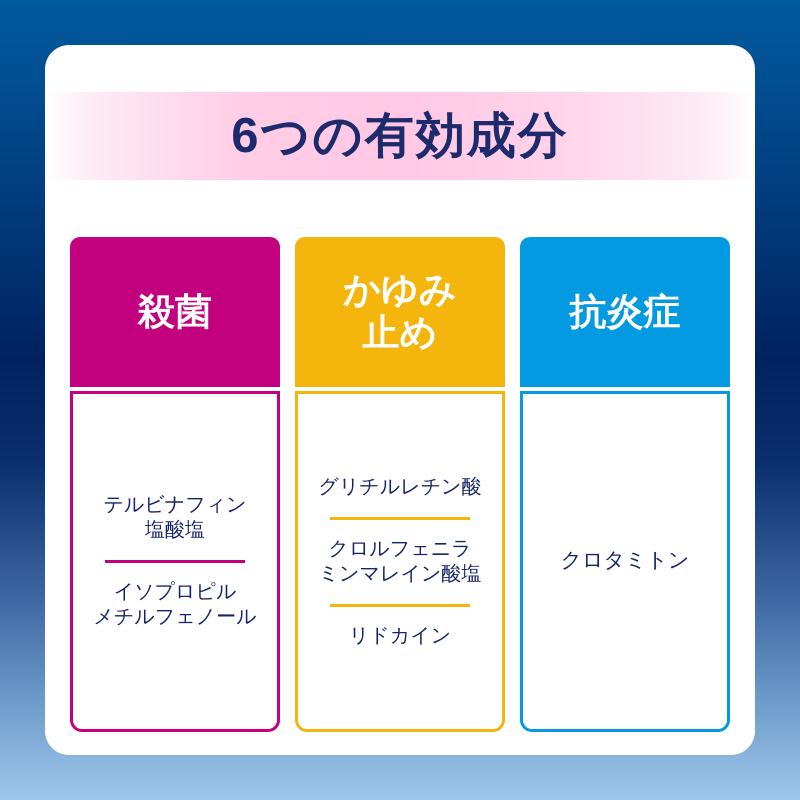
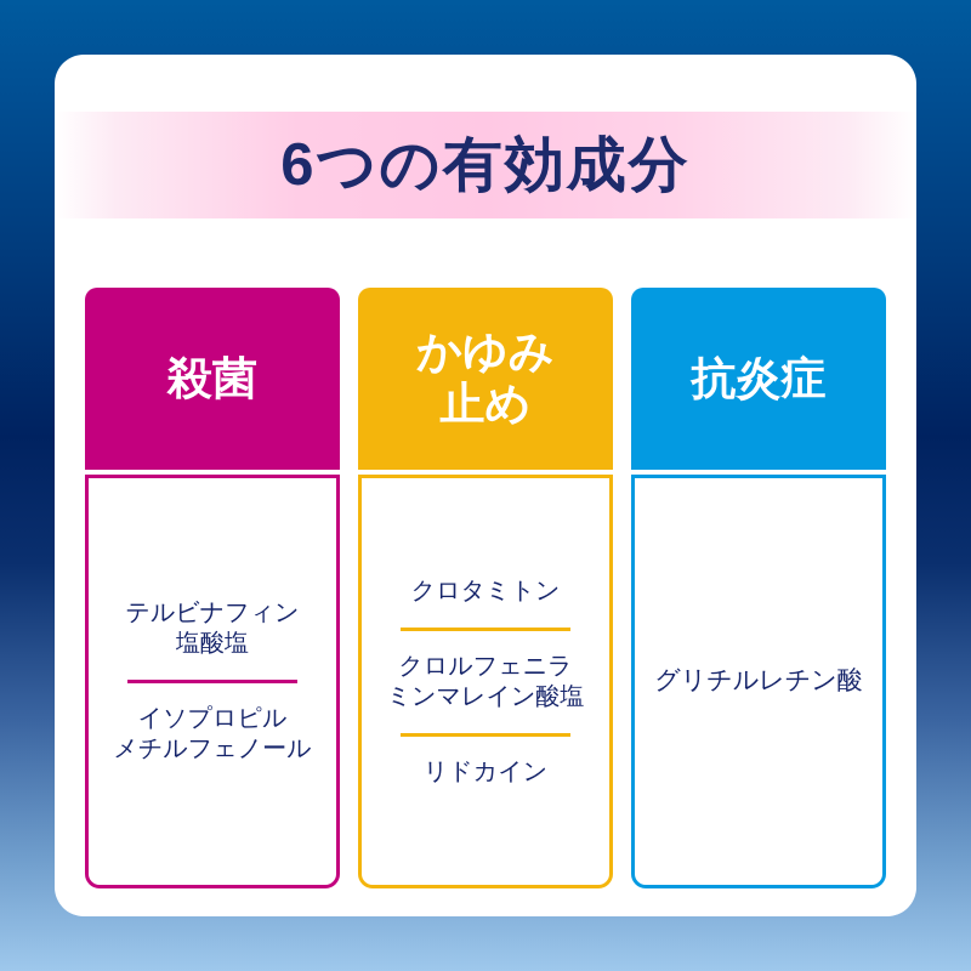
  6つの有効成分
  殺菌
  テルビナフィン
  塩酸塩
  イソプロピル
  メチルフェノール
  かゆみ
  止め
- グリチルレチン酸
+ クロタミトン
  クロルフェニラ
  ミンマレイン酸塩
  リドカイン
  抗炎症
- クロタミトン
+ グリチルレチン酸
